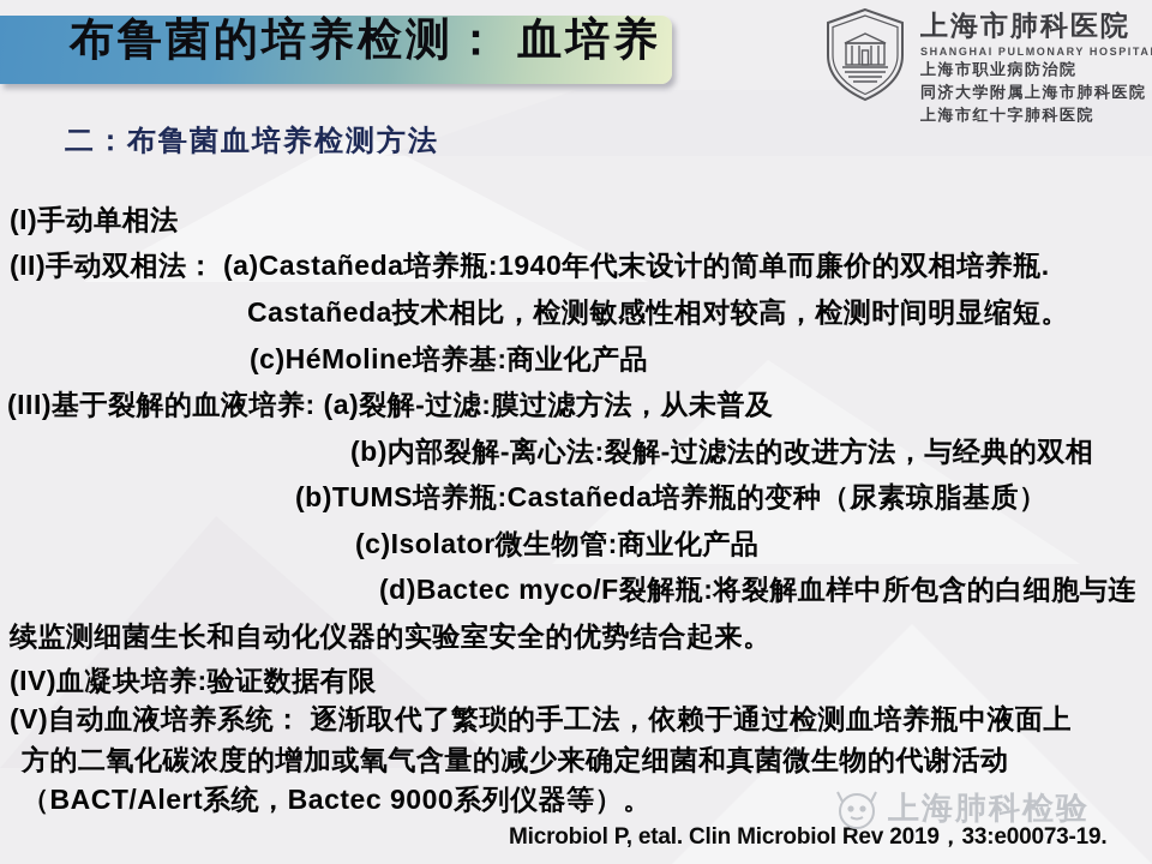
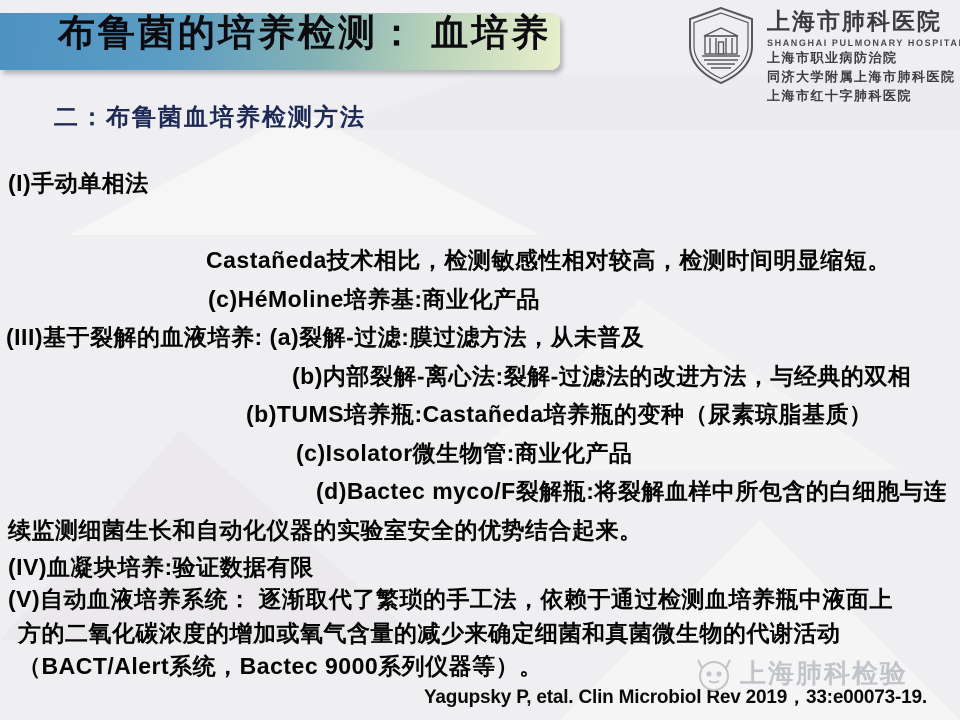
  布鲁菌的培养检测： 血培养
  上海市肺科医院
  SHANGHAI PULMONARY HOSPITA
  上海市职业病防治院
  同济大学附属上海市肺科医院
  上海市红十字肺科医院
  二：布鲁菌血培养检测方法
  (I)手动单相法
- (II)手动双相法： (a)Castañeda培养瓶:1940年代末设计的简单而廉价的双相培养瓶.
  Castañeda技术相比，检测敏感性相对较高，检测时间明显缩短。
  (c)HéMoline培养基:商业化产品
  (III)基于裂解的血液培养: (a)裂解-过滤:膜过滤方法，从未普及
  (b)内部裂解-离心法:裂解-过滤法的改进方法，与经典的双相
  (b)TUMS培养瓶:Castañeda培养瓶的变种（尿素琼脂基质）
  (c)Isolator微生物管:商业化产品
  (d)Bactec myco/F裂解瓶:将裂解血样中所包含的白细胞与连
  续监测细菌生长和自动化仪器的实验室安全的优势结合起来。
  (IV)血凝块培养:验证数据有限
  (V)自动血液培养系统： 逐渐取代了繁琐的手工法，依赖于通过检测血培养瓶中液面上
  方的二氧化碳浓度的增加或氧气含量的减少来确定细菌和真菌微生物的代谢活动
  （BACT/Alert系统，Bactec 9000系列仪器等）。
- Microbiol P, etal. Clin Microbiol Rev 2019，33:e00073-19.
+ Yagupsky P, etal. Clin Microbiol Rev 2019，33:e00073-19.
  上海肺科检验
